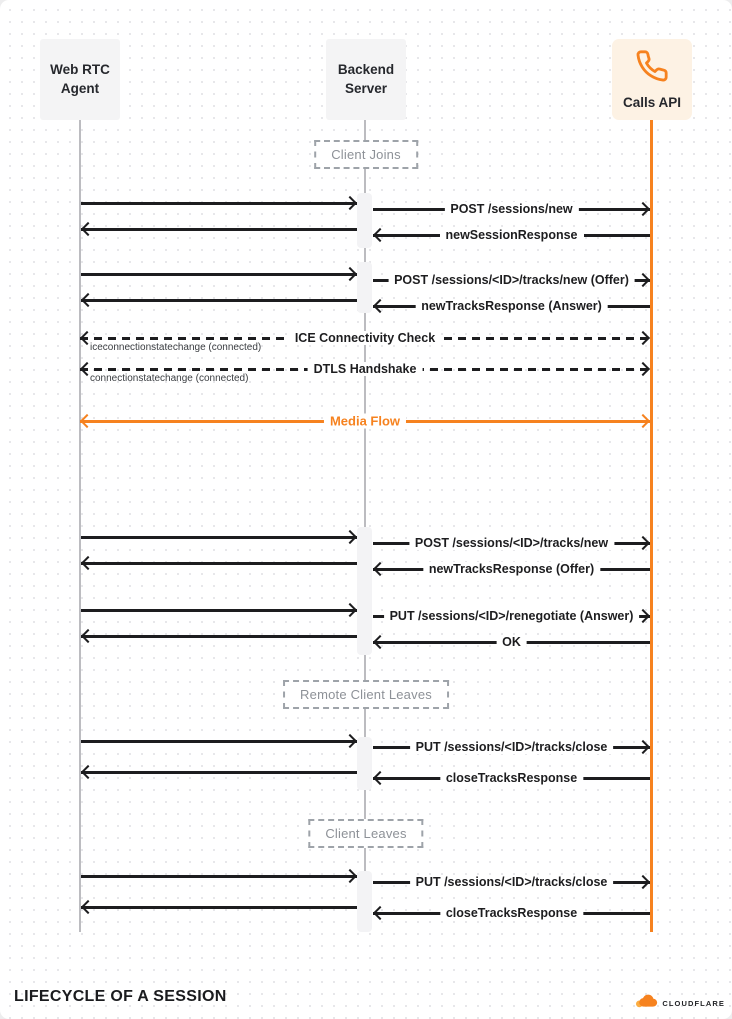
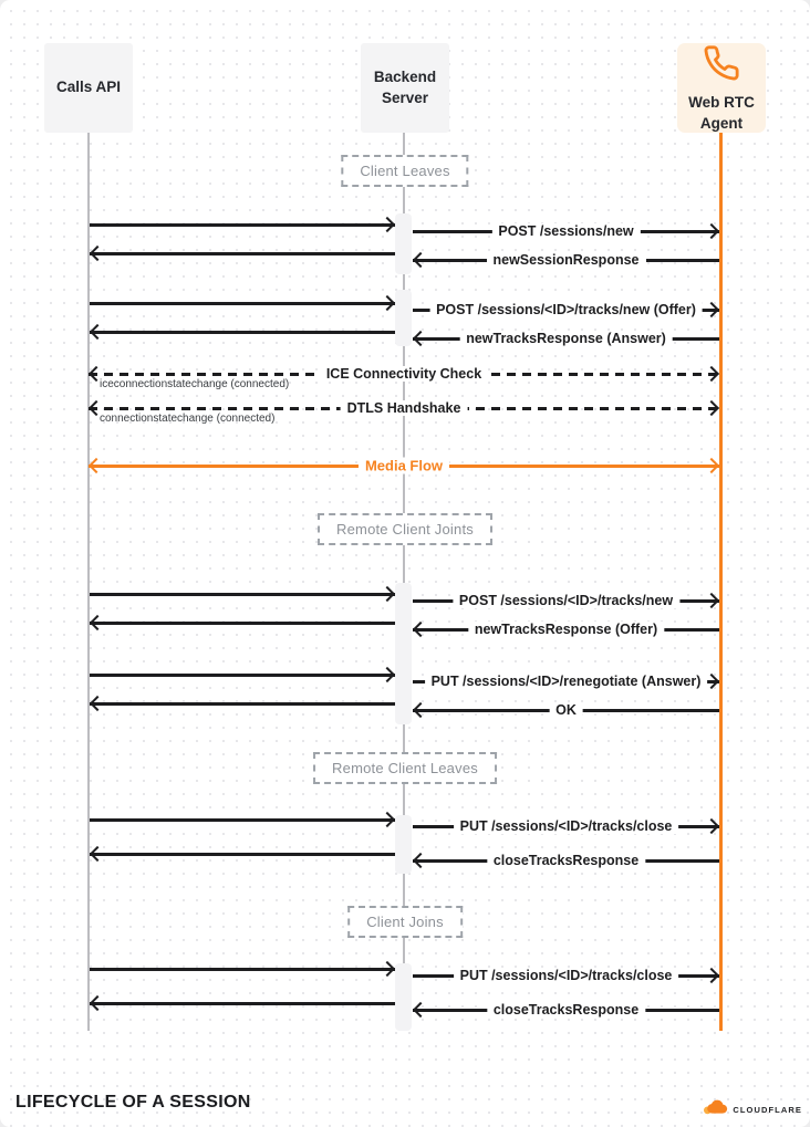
- Web RTC Agent
+ Calls API
  Backend Server
- Calls API
+ Web RTC Agent
- Client Joins
+ Client Leaves
+ Remote Client Joints
  Remote Client Leaves
- Client Leaves
+ Client Joins
  POST /sessions/new
  newSessionResponse
  POST /sessions/<ID>/tracks/new (Offer)
  newTracksResponse (Answer)
  ICE Connectivity Check
  iceconnectionstatechange (connected)
  DTLS Handshake
  connectionstatechange (connected)
  Media Flow
  POST /sessions/<ID>/tracks/new
  newTracksResponse (Offer)
  PUT /sessions/<ID>/renegotiate (Answer)
  OK
  PUT /sessions/<ID>/tracks/close
  closeTracksResponse
  PUT /sessions/<ID>/tracks/close
  closeTracksResponse
  LIFECYCLE OF A SESSION
  CLOUDFLARE
